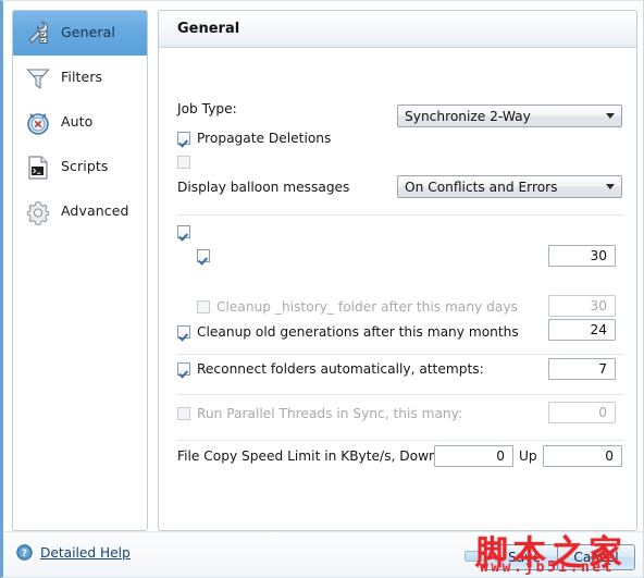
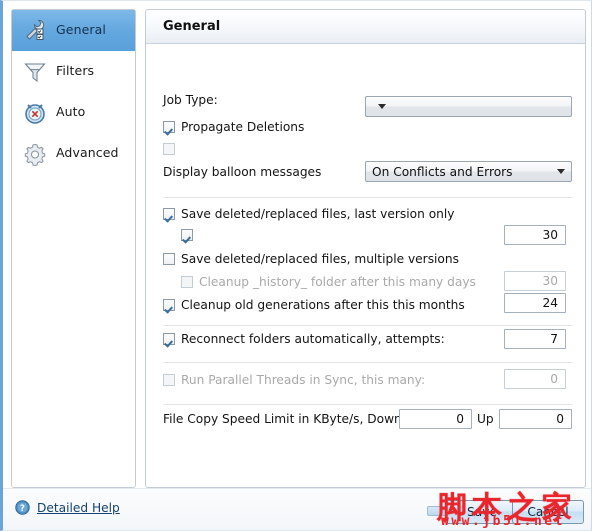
  General
  Filters
  Auto
- Scripts
  Advanced
  General
  Job Type:
- Synchronize 2-Way
  Propagate Deletions
  Display balloon messages
  On Conflicts and Errors
+ Save deleted/replaced files, last version only
  30
+ Save deleted/replaced files, multiple versions
  Cleanup _history_ folder after this many days
  30
- Cleanup old generations after this many months
+ Cleanup old generations after this this months
  24
  Reconnect folders automatically, attempts:
  7
  Run Parallel Threads in Sync, this many:
  0
  File Copy Speed Limit in KByte/s, Down
  0
  Up
  0
  ?
  Detailed Help
  Save
  Cancel
  脚本之家
  www.jb51.net
